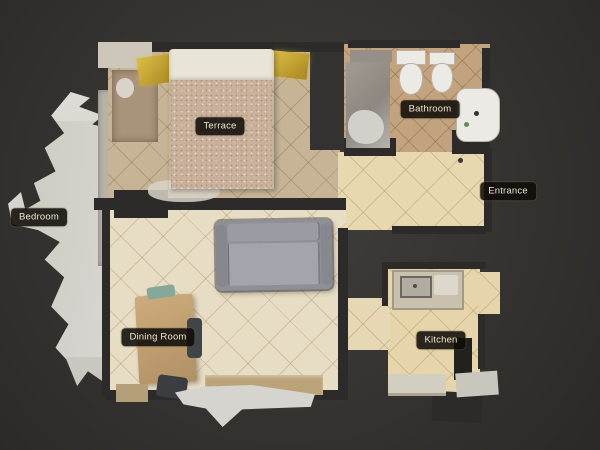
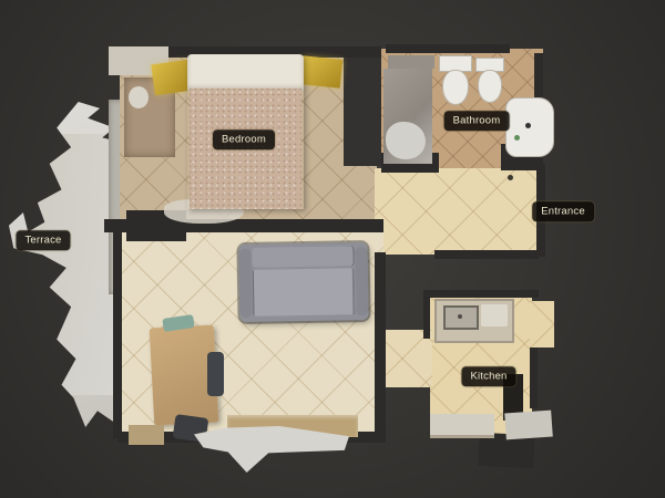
- Terrace
+ Bedroom
  Bathroom
  Entrance
- Bedroom
+ Terrace
- Dining Room
  Kitchen
